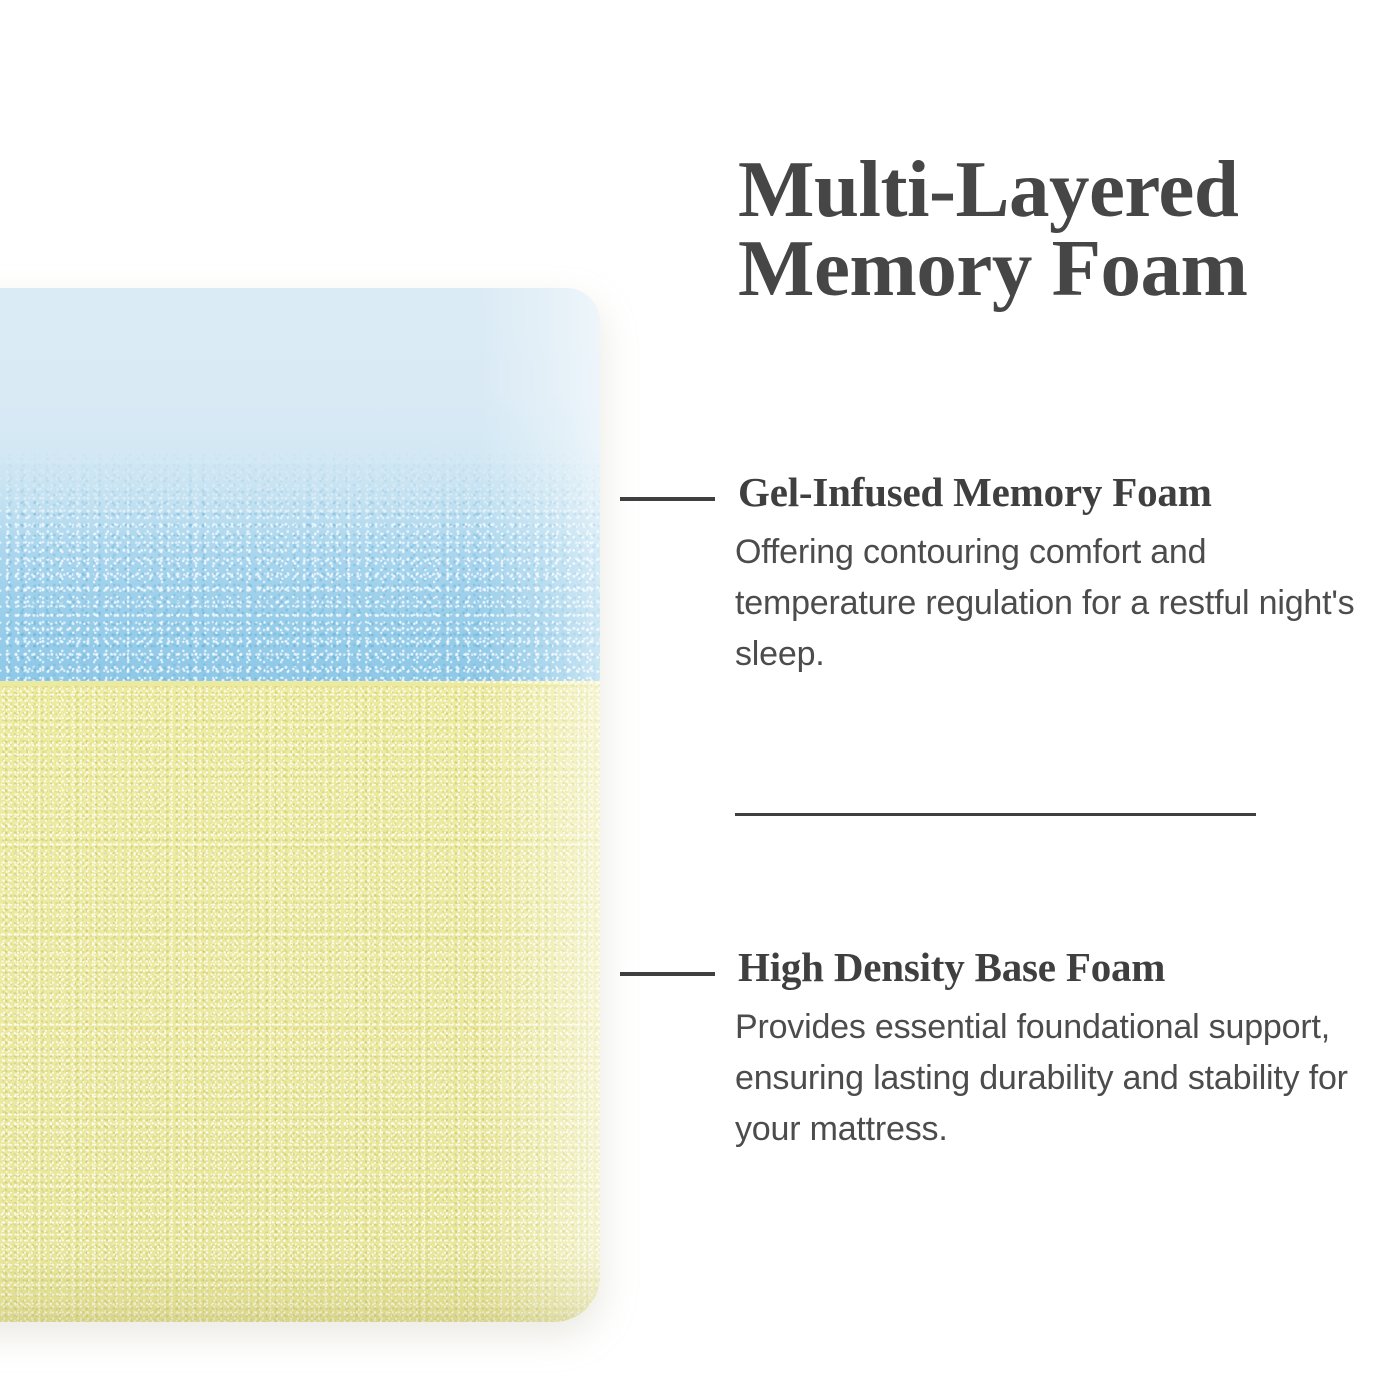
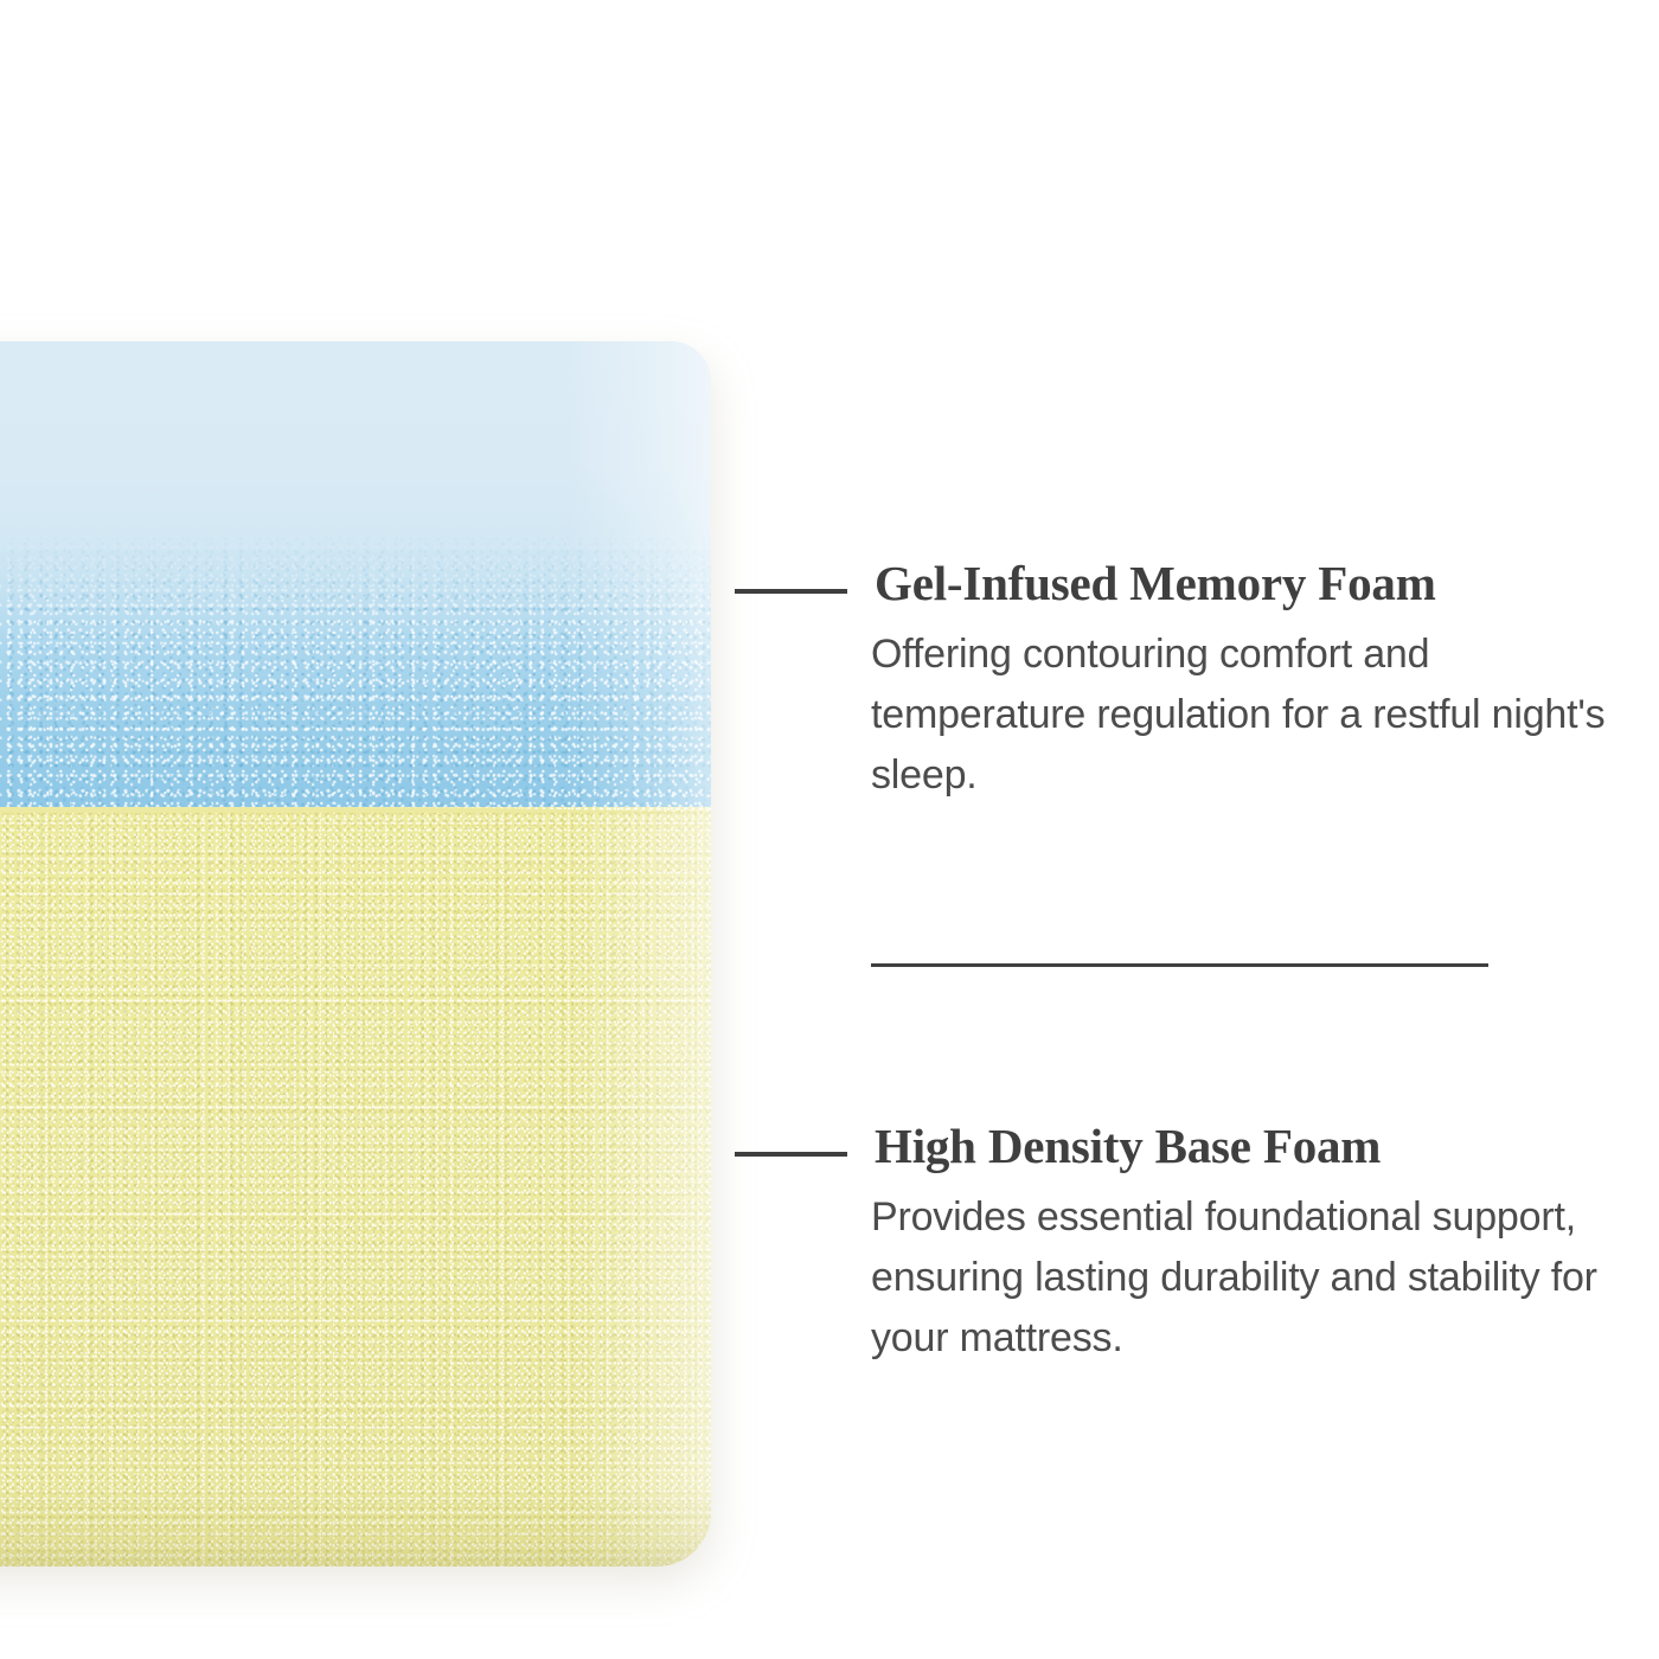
- Multi-Layered Memory Foam
  Gel-Infused Memory Foam
  Offering contouring comfort and temperature regulation for a restful night's sleep.
  High Density Base Foam
  Provides essential foundational support, ensuring lasting durability and stability for your mattress.
